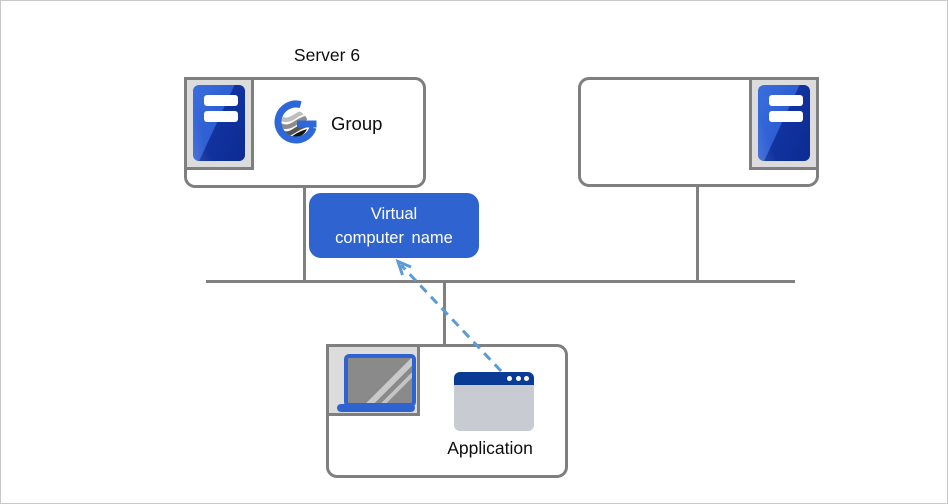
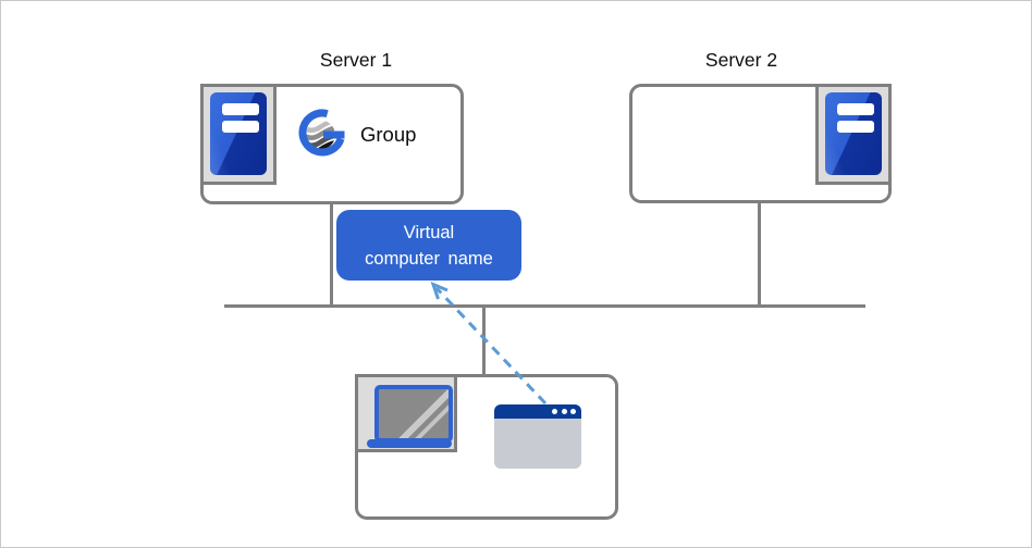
- Server 6
+ Server 1
+ Server 2
  Group
  Virtual
  computer name
- Application
